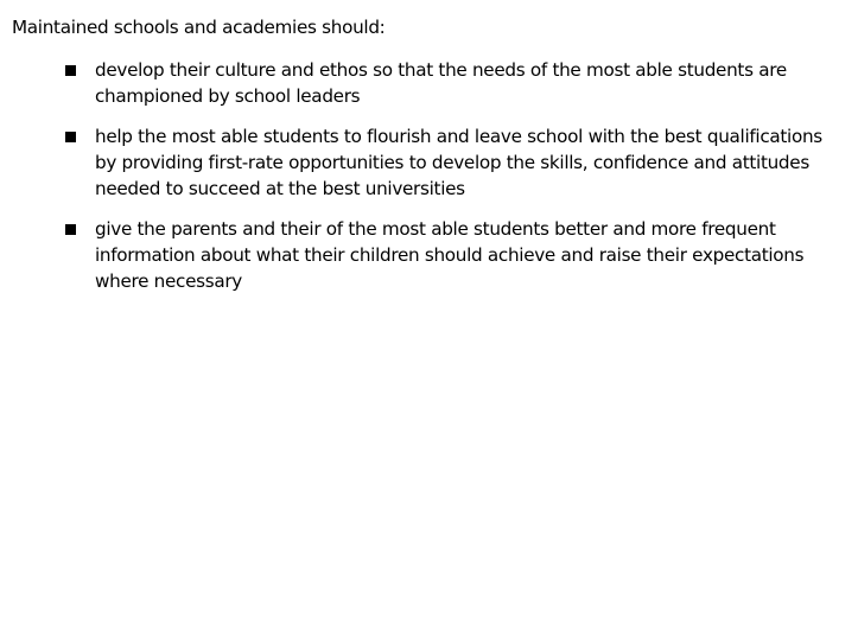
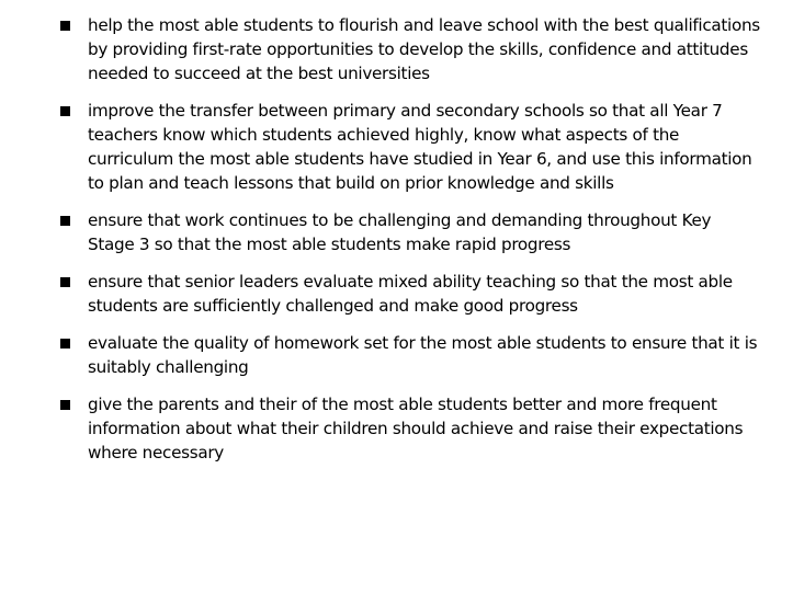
- Maintained schools and academies should:
- develop their culture and ethos so that the needs of the most able students are championed by school leaders
  help the most able students to flourish and leave school with the best qualifications by providing first-rate opportunities to develop the skills, confidence and attitudes needed to succeed at the best universities
+ improve the transfer between primary and secondary schools so that all Year 7 teachers know which students achieved highly, know what aspects of the curriculum the most able students have studied in Year 6, and use this information to plan and teach lessons that build on prior knowledge and skills
+ ensure that work continues to be challenging and demanding throughout Key Stage 3 so that the most able students make rapid progress
+ ensure that senior leaders evaluate mixed ability teaching so that the most able students are sufficiently challenged and make good progress
+ evaluate the quality of homework set for the most able students to ensure that it is suitably challenging
  give the parents and their of the most able students better and more frequent information about what their children should achieve and raise their expectations where necessary
